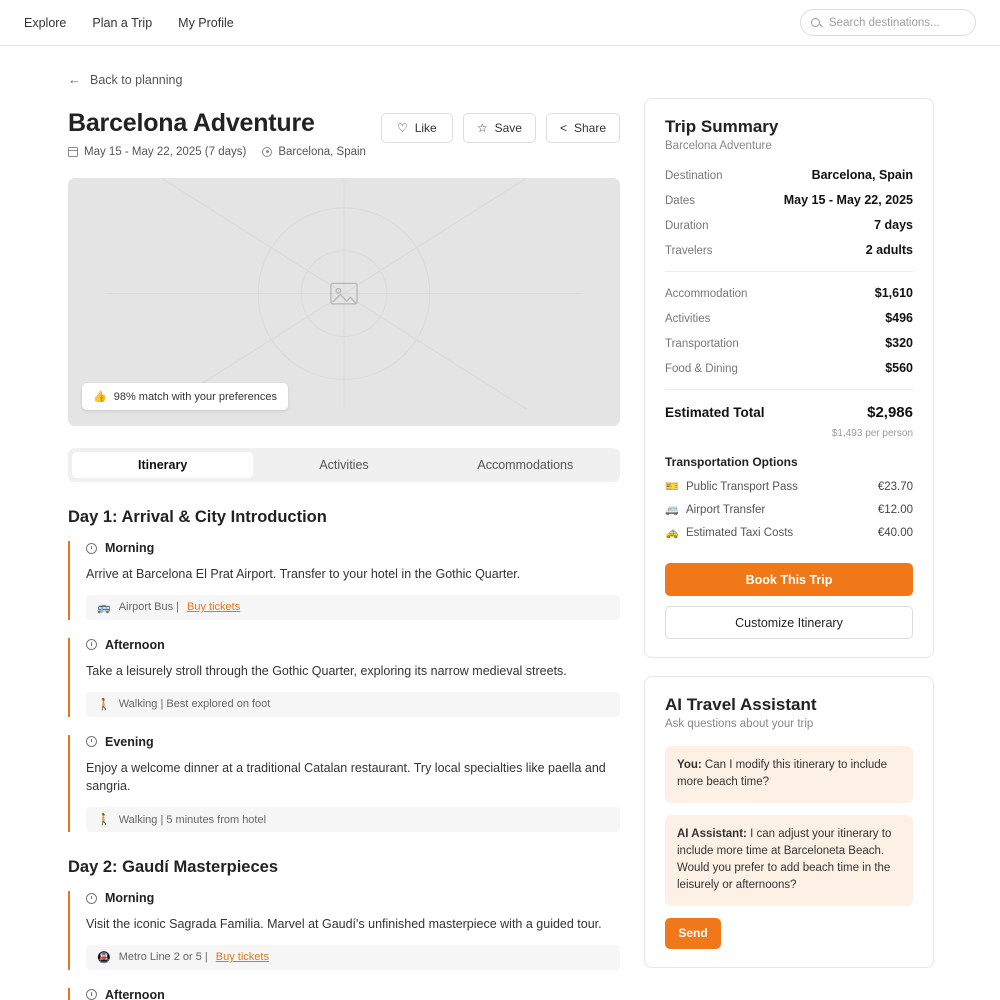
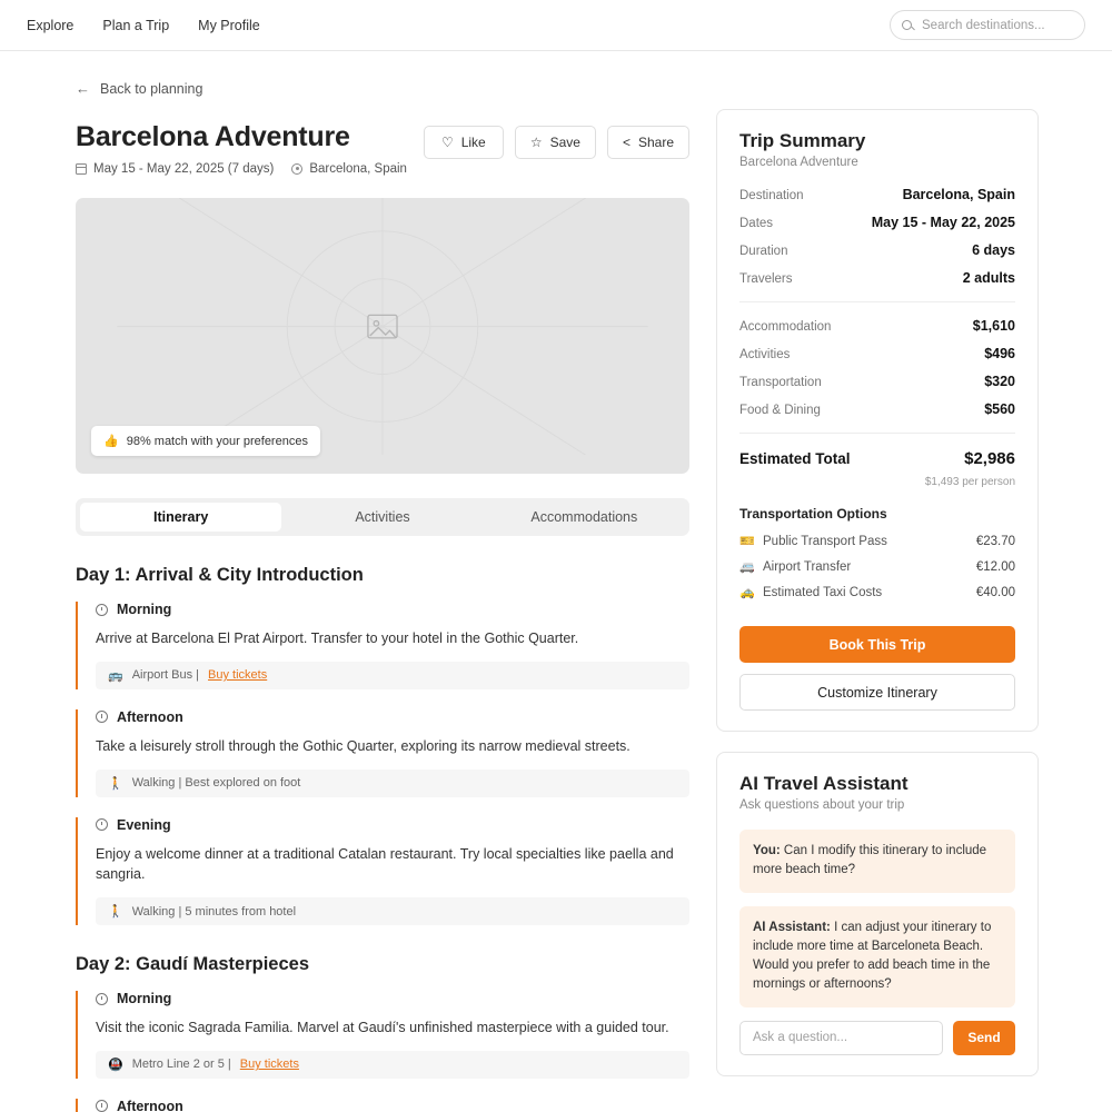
  Explore
  Plan a Trip
  My Profile
  Search destinations...
  ←
  Back to planning
  Barcelona Adventure
  May 15 - May 22, 2025 (7 days)
  Barcelona, Spain
  ♡
  Like
  ☆
  Save
  <
  Share
  👍
  98% match with your preferences
  Itinerary
  Activities
  Accommodations
  Day 1: Arrival & City Introduction
  Morning
  Arrive at Barcelona El Prat Airport. Transfer to your hotel in the Gothic Quarter.
  🚌
  Airport Bus |
  Buy tickets
  Afternoon
  Take a leisurely stroll through the Gothic Quarter, exploring its narrow medieval streets.
  🚶
  Walking | Best explored on foot
  Evening
  Enjoy a welcome dinner at a traditional Catalan restaurant. Try local specialties like paella and sangria.
  🚶
  Walking | 5 minutes from hotel
  Day 2: Gaudí Masterpieces
  Morning
  Visit the iconic Sagrada Familia. Marvel at Gaudí's unfinished masterpiece with a guided tour.
  🚇
  Metro Line 2 or 5 |
  Buy tickets
  Afternoon
  Trip Summary
  Barcelona Adventure
  Destination
  Barcelona, Spain
  Dates
  May 15 - May 22, 2025
  Duration
- 7 days
+ 6 days
  Travelers
  2 adults
  Accommodation
  $1,610
  Activities
  $496
  Transportation
  $320
  Food & Dining
  $560
  Estimated Total
  $2,986
  $1,493 per person
  Transportation Options
  🎫
  Public Transport Pass
  €23.70
  🚐
  Airport Transfer
  €12.00
  🚕
  Estimated Taxi Costs
  €40.00
  Book This Trip Customize Itinerary
  AI Travel Assistant
  Ask questions about your trip
  You: Can I modify this itinerary to include more beach time?
- AI Assistant: I can adjust your itinerary to include more time at Barceloneta Beach. Would you prefer to add beach time in the leisurely or afternoons?
+ AI Assistant: I can adjust your itinerary to include more time at Barceloneta Beach. Would you prefer to add beach time in the mornings or afternoons?
+ Ask a question...
  Send
